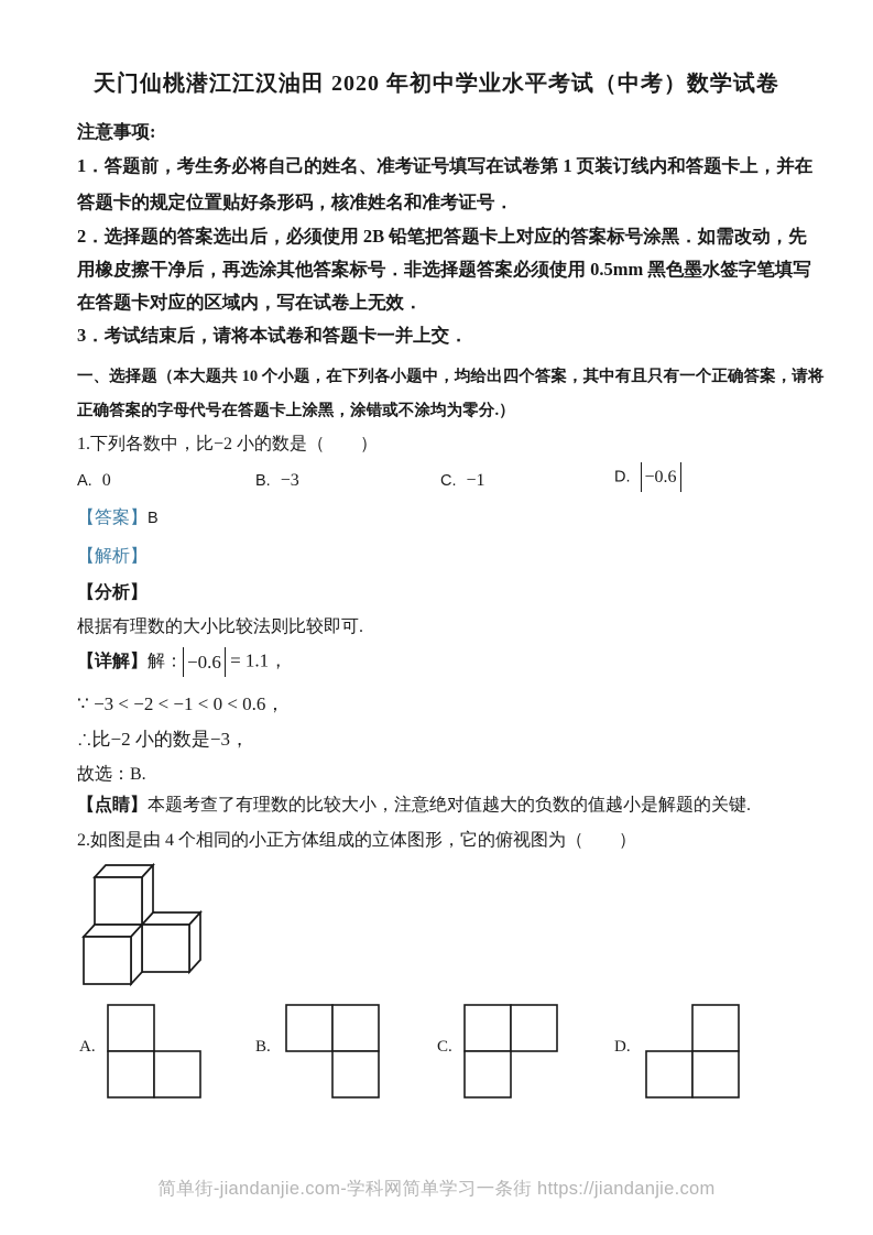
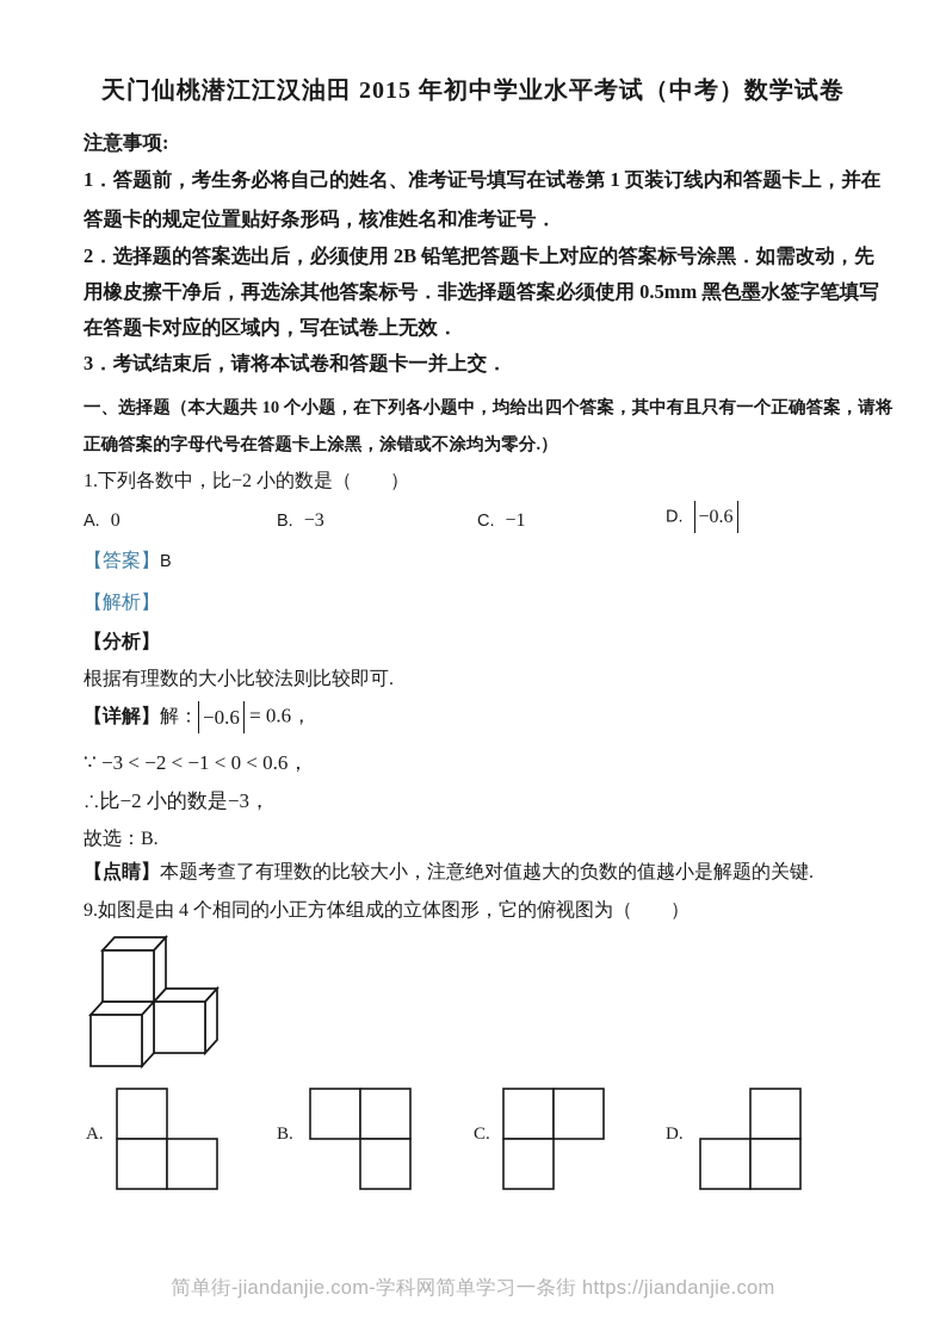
- 天门仙桃潜江江汉油田 2020 年初中学业水平考试（中考）数学试卷
+ 天门仙桃潜江江汉油田 2015 年初中学业水平考试（中考）数学试卷
  注意事项:
  1．答题前，考生务必将自己的姓名、准考证号填写在试卷第 1 页装订线内和答题卡上，并在
  答题卡的规定位置贴好条形码，核准姓名和准考证号．
  2．选择题的答案选出后，必须使用 2B 铅笔把答题卡上对应的答案标号涂黑．如需改动，先
  用橡皮擦干净后，再选涂其他答案标号．非选择题答案必须使用 0.5mm 黑色墨水签字笔填写
  在答题卡对应的区域内，写在试卷上无效．
  3．考试结束后，请将本试卷和答题卡一并上交．
  一、选择题（本大题共 10 个小题，在下列各小题中，均给出四个答案，其中有且只有一个正确答案，请将
  正确答案的字母代号在答题卡上涂黑，涂错或不涂均为零分.）
  1.下列各数中，比−2 小的数是（ ）
  A. 0
  B. −3
  C. −1
  D. −0.6
  【答案】B
  【解析】
  【分析】
  根据有理数的大小比较法则比较即可.
- 【详解】解： −0.6 = 1.1，
+ 【详解】解： −0.6 = 0.6，
  ∵ −3 < −2 < −1 < 0 < 0.6，
  ∴比−2 小的数是−3，
  故选：B.
  【点睛】本题考查了有理数的比较大小，注意绝对值越大的负数的值越小是解题的关键.
- 2.如图是由 4 个相同的小正方体组成的立体图形，它的俯视图为（ ）
+ 9.如图是由 4 个相同的小正方体组成的立体图形，它的俯视图为（ ）
  A.
  B.
  C.
  D.
  简单街-jiandanjie.com-学科网简单学习一条街 https://jiandanjie.com
